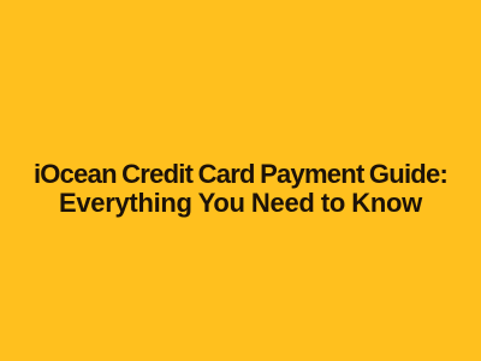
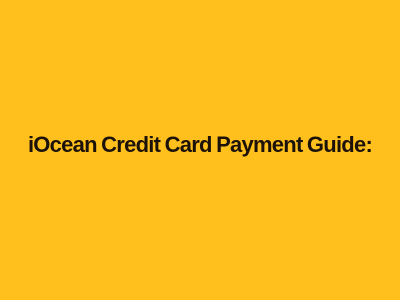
  iOcean Credit Card Payment Guide:
- Everything You Need to Know
